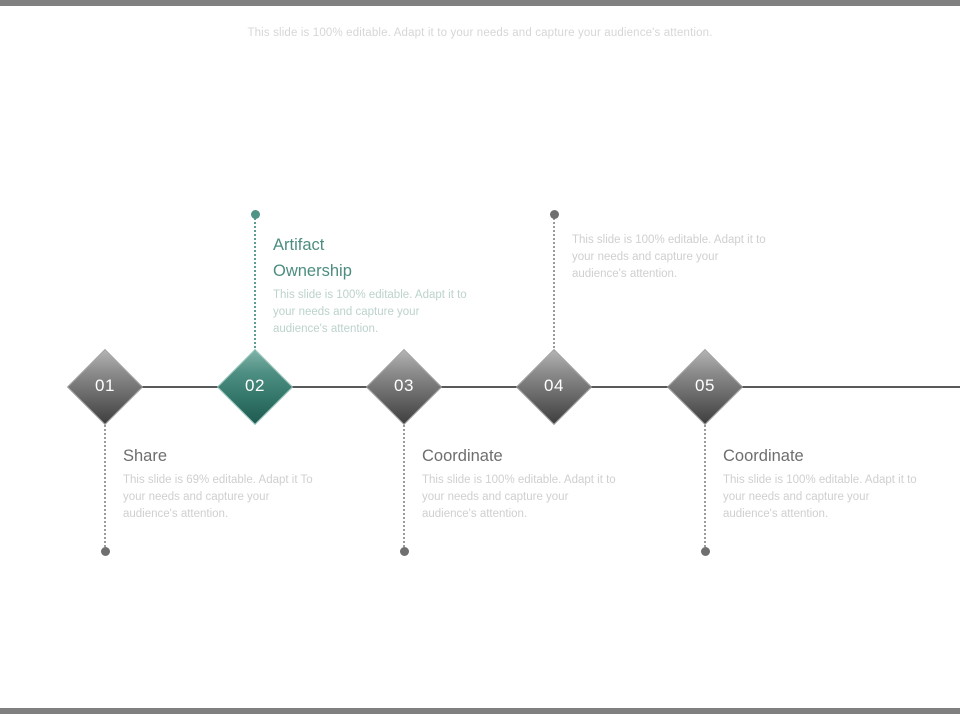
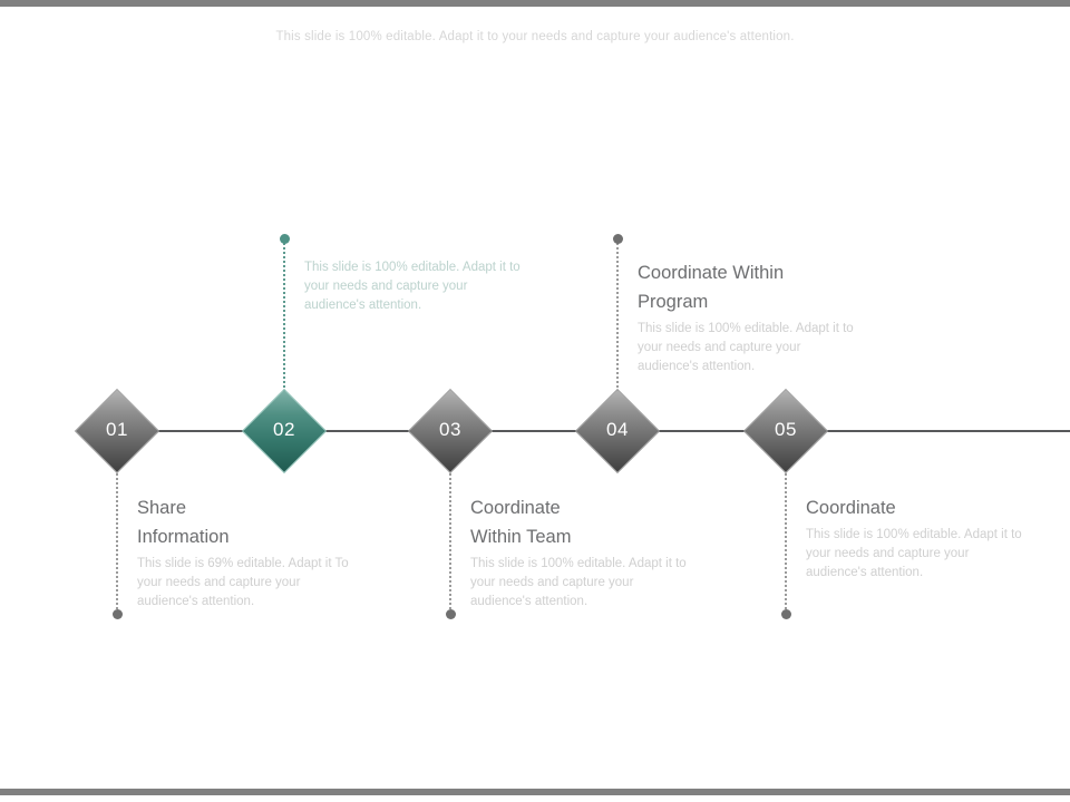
  This slide is 100% editable. Adapt it to your needs and capture your audience's attention.
  01
  02
  03
  04
  05
  Share
+ Information
  This slide is 69% editable. Adapt it To your needs and capture your audience's attention.
- Artifact
- Ownership
  This slide is 100% editable. Adapt it to your needs and capture your audience's attention.
  Coordinate
+ Within Team
  This slide is 100% editable. Adapt it to your needs and capture your audience's attention.
+ Coordinate Within
+ Program
  This slide is 100% editable. Adapt it to your needs and capture your audience's attention.
  Coordinate
  This slide is 100% editable. Adapt it to your needs and capture your audience's attention.
